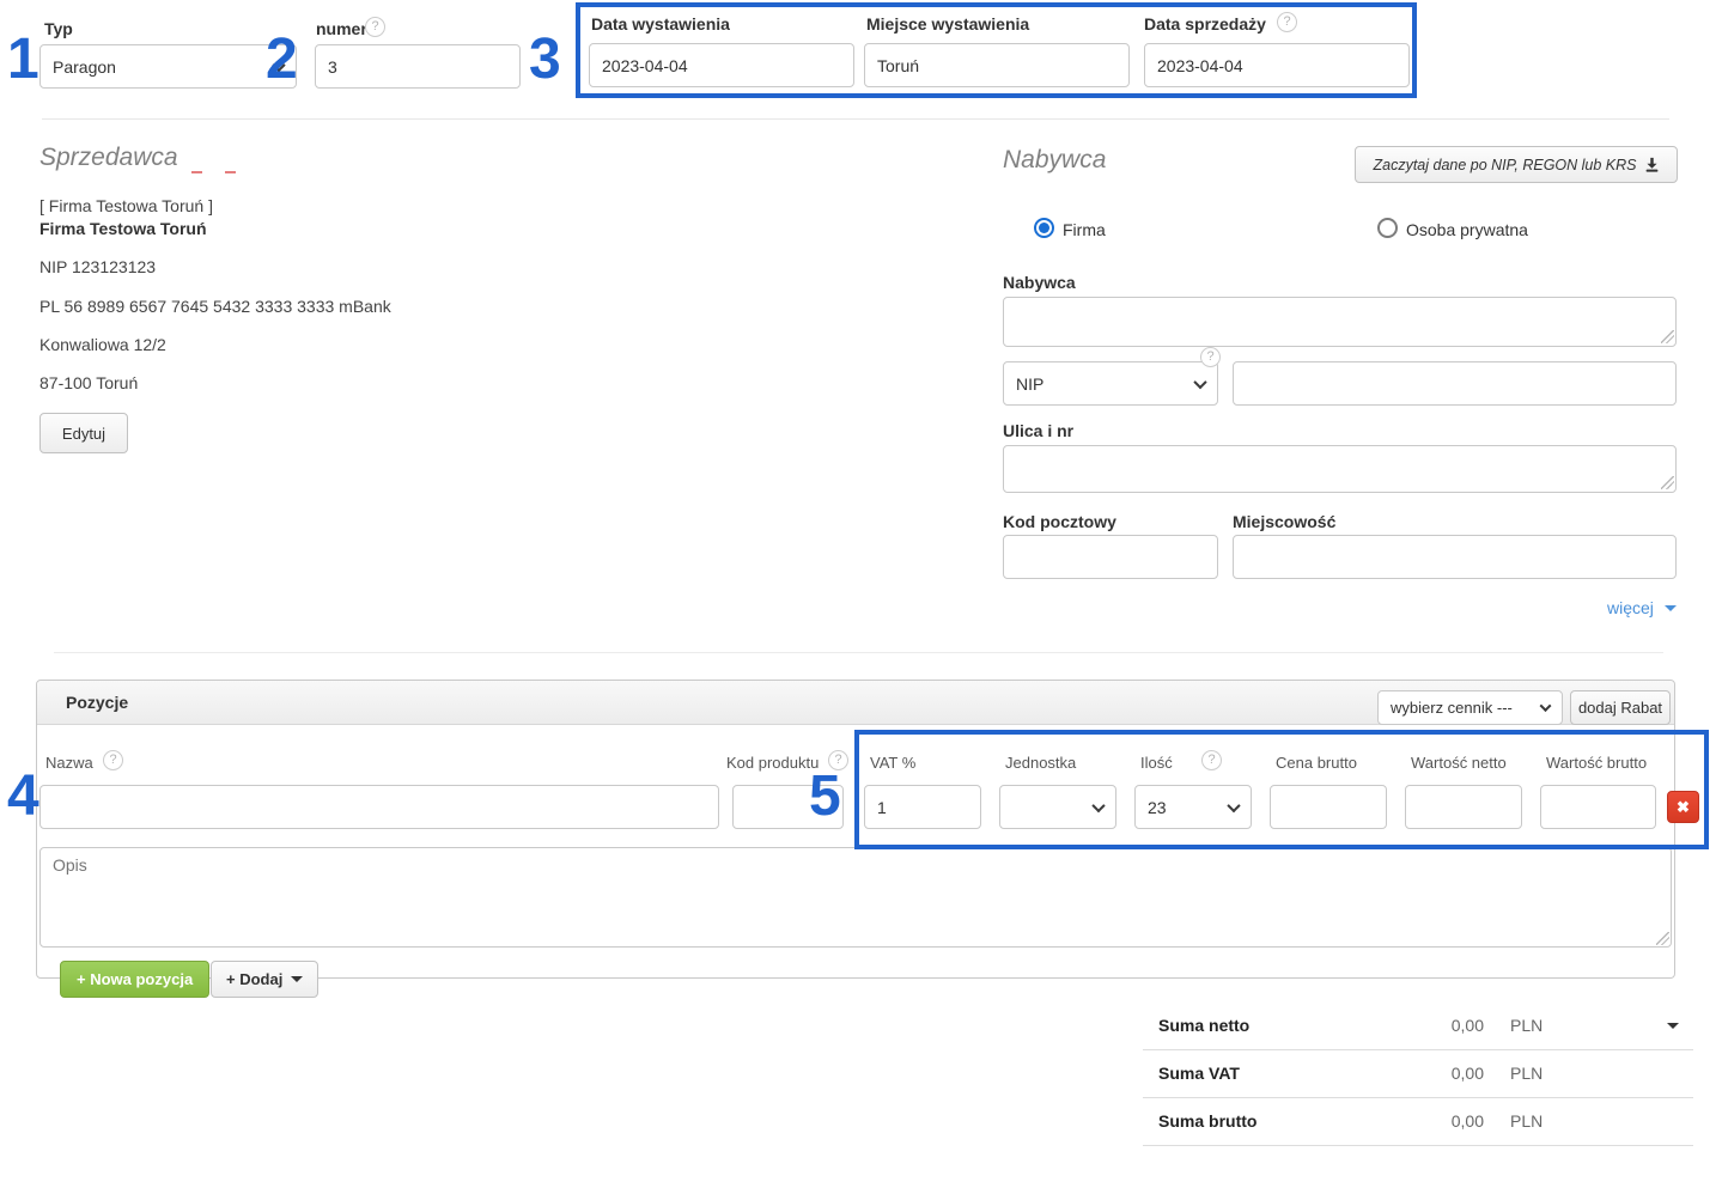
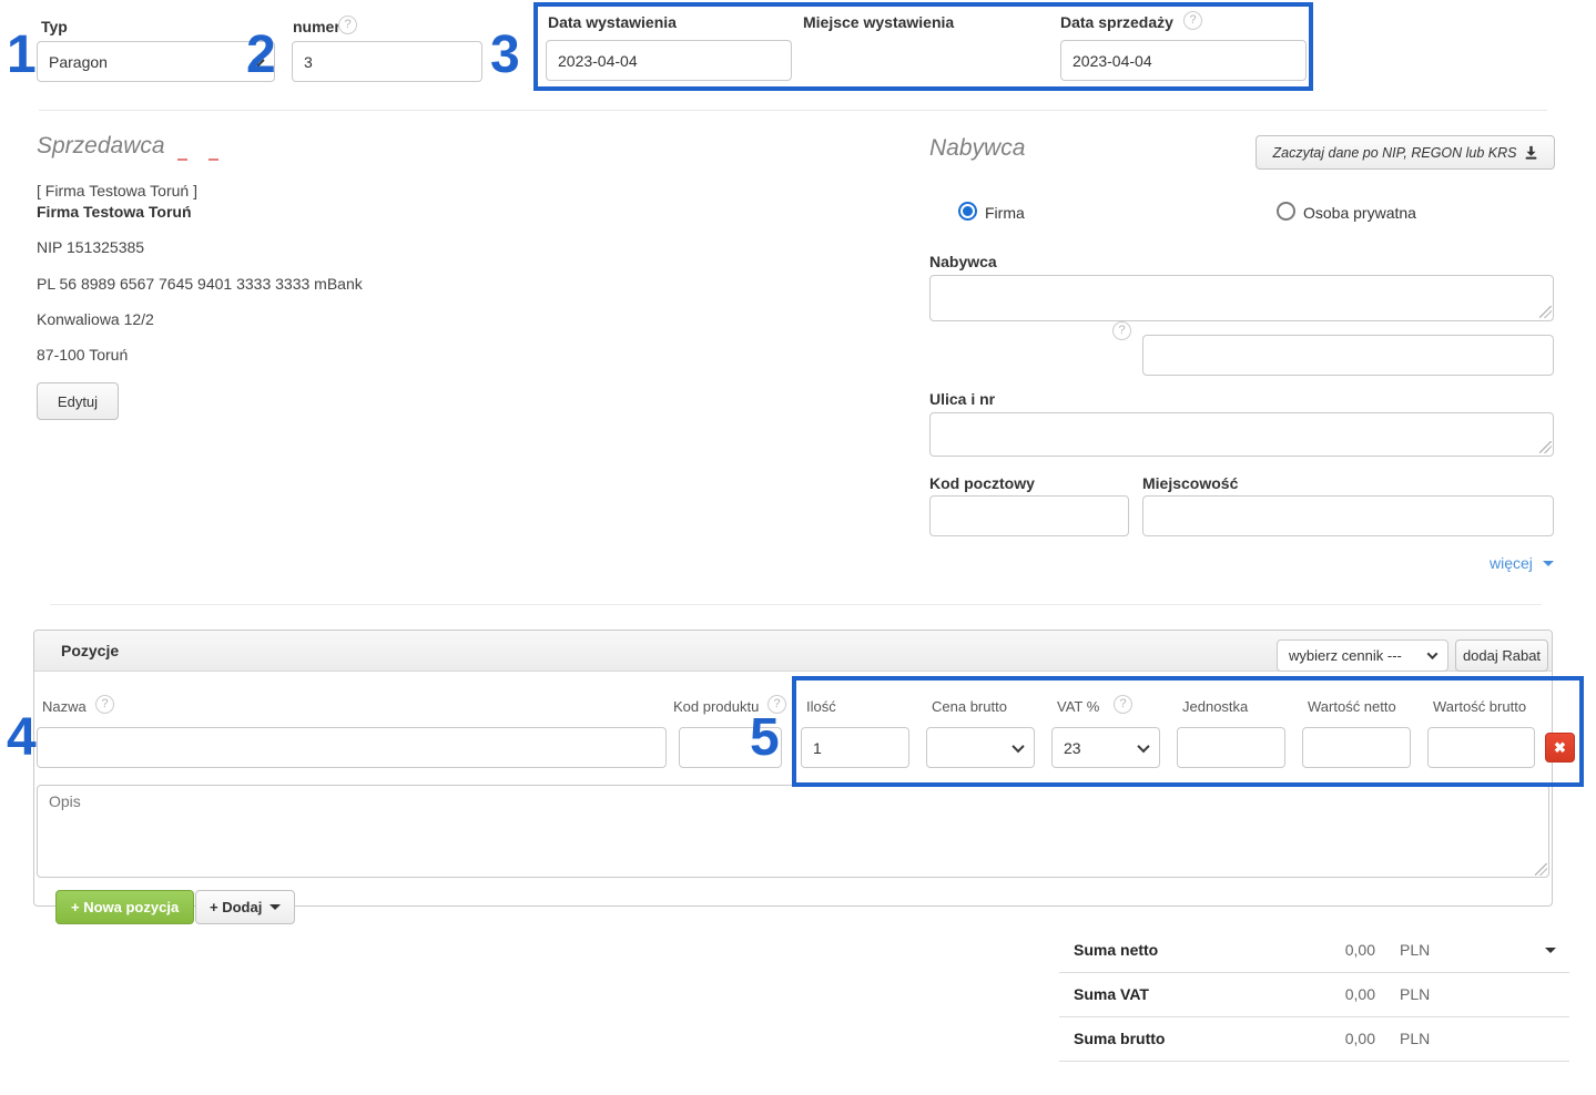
  Typ
  Paragon
  numer
  ?
  3
  Data wystawienia
  2023-04-04
  Miejsce wystawienia
- Toruń
  Data sprzedaży
  ?
  2023-04-04
  1
  2
  3
  Sprzedawca
  [ Firma Testowa Toruń ]
  Firma Testowa Toruń
- NIP 123123123
+ NIP 151325385
- PL 56 8989 6567 7645 5432 3333 3333 mBank
+ PL 56 8989 6567 7645 9401 3333 3333 mBank
  Konwaliowa 12/2
  87-100 Toruń
  Edytuj
  Nabywca
  Zaczytaj dane po NIP, REGON lub KRS
  Firma
  Osoba prywatna
  Nabywca
- NIP
  ?
  Ulica i nr
  Kod pocztowy
  Miejscowość
  więcej
  Pozycje
  wybierz cennik ---
  dodaj Rabat
  Nazwa
  ?
  Kod produktu
  ?
- VAT %
+ Ilość
- Jednostka
+ Cena brutto
- Ilość
+ VAT %
  ?
- Cena brutto
+ Jednostka
  Wartość netto
  Wartość brutto
  1
  23
  ✖
  4
  5
  Opis
  + Nowa pozycja
  + Dodaj
  Suma netto
  0,00
  PLN
  Suma VAT
  0,00
  PLN
  Suma brutto
  0,00
  PLN
